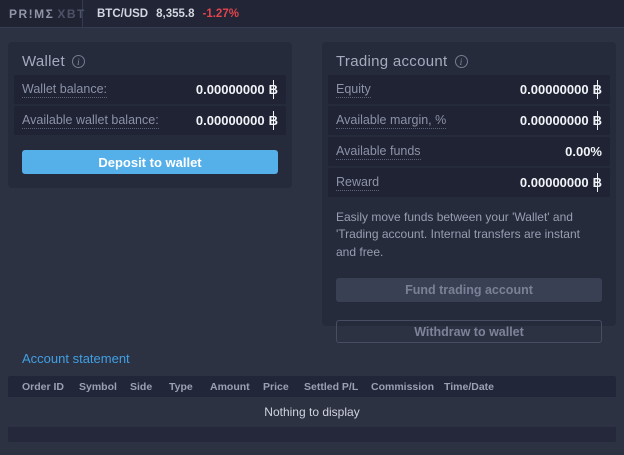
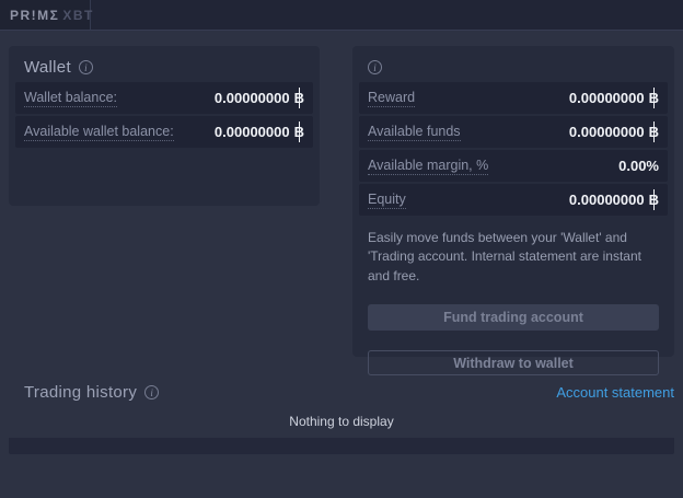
  PR!MΣ
  XBT
- BTC/USD
- 8,355.8
- -1.27%
  Wallet
  Wallet balance:
  0.00000000
  Available wallet balance:
  0.00000000
- Deposit to wallet
- Trading account
- Equity
+ Reward
  0.00000000
- Available margin, %
+ Available funds
  0.00000000
- Available funds
+ Available margin, %
  0.00%
- Reward
+ Equity
  0.00000000
- Easily move funds between your 'Wallet' and 'Trading account. Internal transfers are instant and free.
+ Easily move funds between your 'Wallet' and 'Trading account. Internal statement are instant and free.
  Fund trading account
  Withdraw to wallet
+ Trading history
  Account statement
- Order ID
- Symbol
- Side
- Type
- Amount
- Price
- Settled P/L
- Commission
- Time/Date
  Nothing to display
